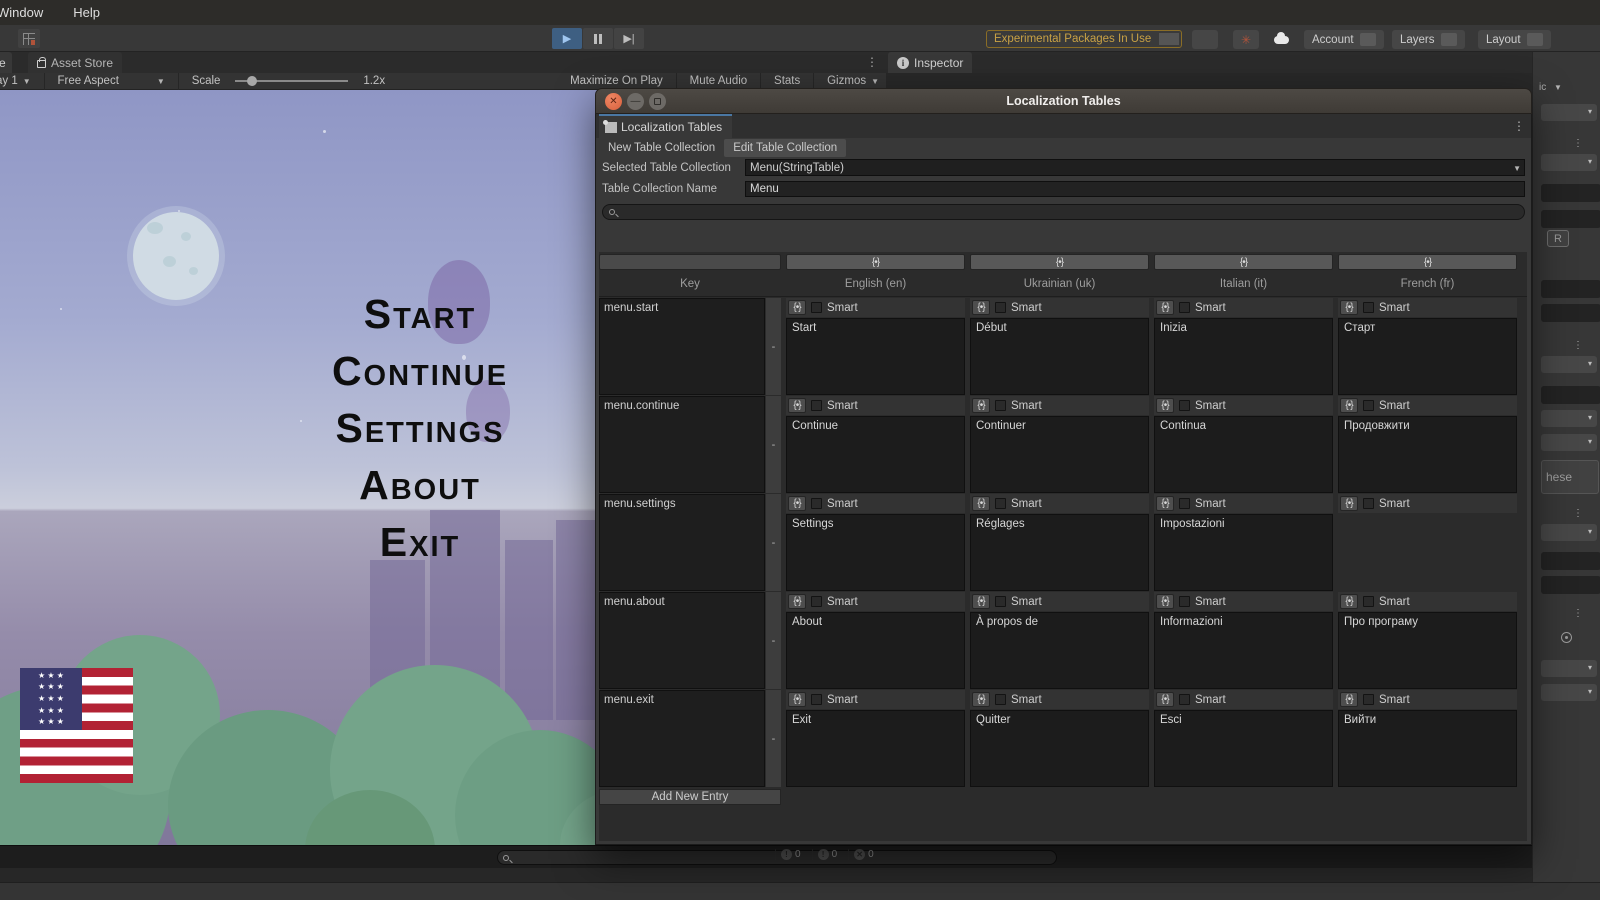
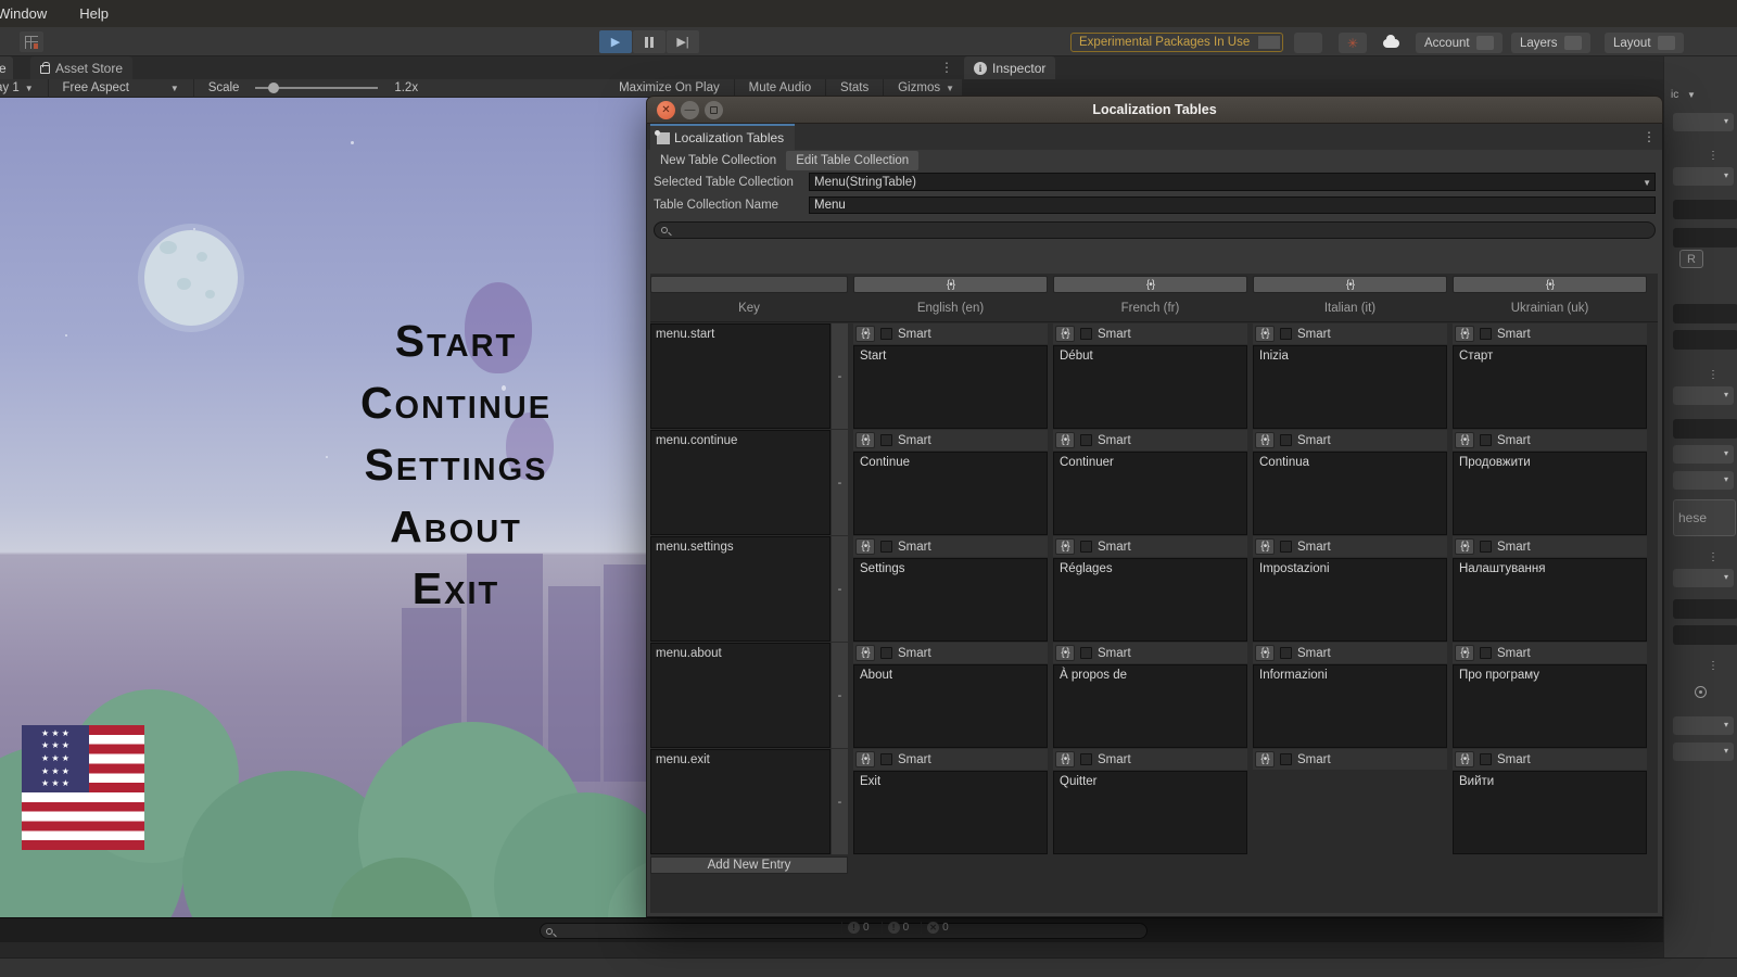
  Window
  Help
  ▶
  ▶|
  Experimental Packages In Use
  ✳
  Account
  Layers
  Layout
  e
  Asset Store
  ⋮
  i
  Inspector
  y 1 ▼
  Free Aspect ▼
  Scale
  1.2x
  Maximize On Play
  Mute Audio
  Stats
  Gizmos ▼
  Start
  Continue
  Settings
  About
  Exit
  ★ ★ ★
  ★ ★ ★
  ★ ★ ★
  ★ ★ ★
  ★ ★ ★
  !
  0
  !
  0
  ✕
  0
  ic ▼
  ⋮
  R
  ⋮
  hese
  ⋮
  ⋮
  ✕
  —
  Localization Tables
  Localization Tables
  ⋮
  New Table Collection
  Edit Table Collection
  Selected Table Collection
  Menu(StringTable)
  ▼
  Table Collection Name
  Menu
  {•}
  {•}
  {•}
  {•}
  Key
  English (en)
- Ukrainian (uk)
+ French (fr)
  Italian (it)
- French (fr)
+ Ukrainian (uk)
  menu.start
  -
  {•}
  Smart
  Start
  {•}
  Smart
  Début
  {•}
  Smart
  Inizia
  {•}
  Smart
  Старт
  menu.continue
  -
  {•}
  Smart
  Continue
  {•}
  Smart
  Continuer
  {•}
  Smart
  Continua
  {•}
  Smart
  Продовжити
  menu.settings
  -
  {•}
  Smart
  Settings
  {•}
  Smart
  Réglages
  {•}
  Smart
  Impostazioni
  {•}
  Smart
+ Налаштування
  menu.about
  -
  {•}
  Smart
  About
  {•}
  Smart
  À propos de
  {•}
  Smart
  Informazioni
  {•}
  Smart
  Про програму
  menu.exit
  -
  {•}
  Smart
  Exit
  {•}
  Smart
  Quitter
  {•}
  Smart
- Esci
  {•}
  Smart
  Вийти
  Add New Entry
